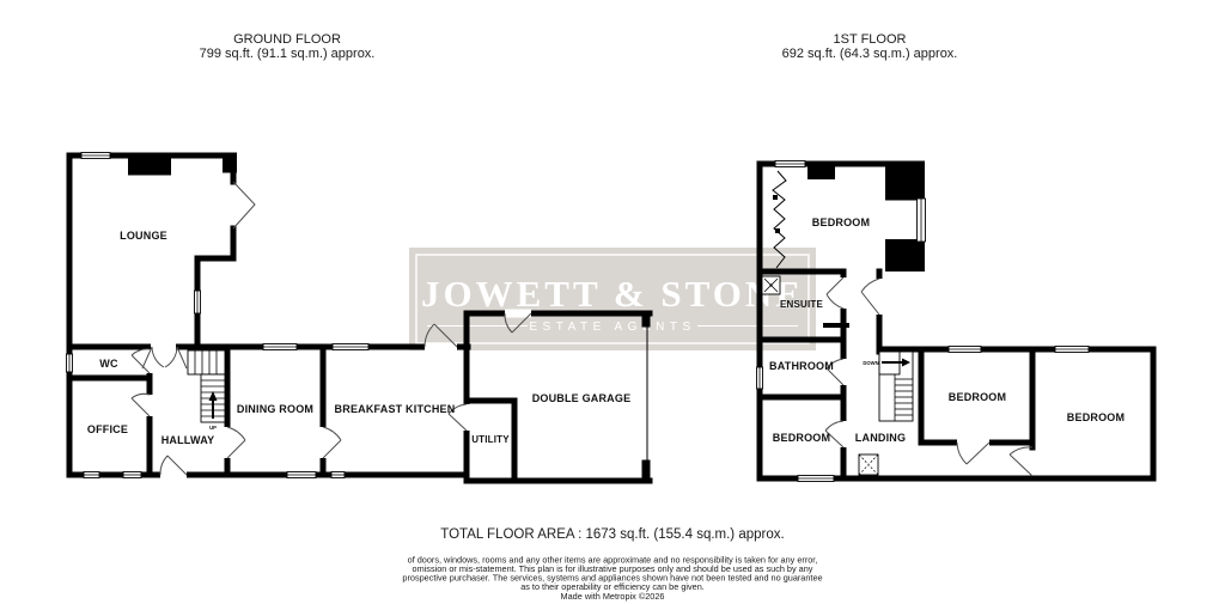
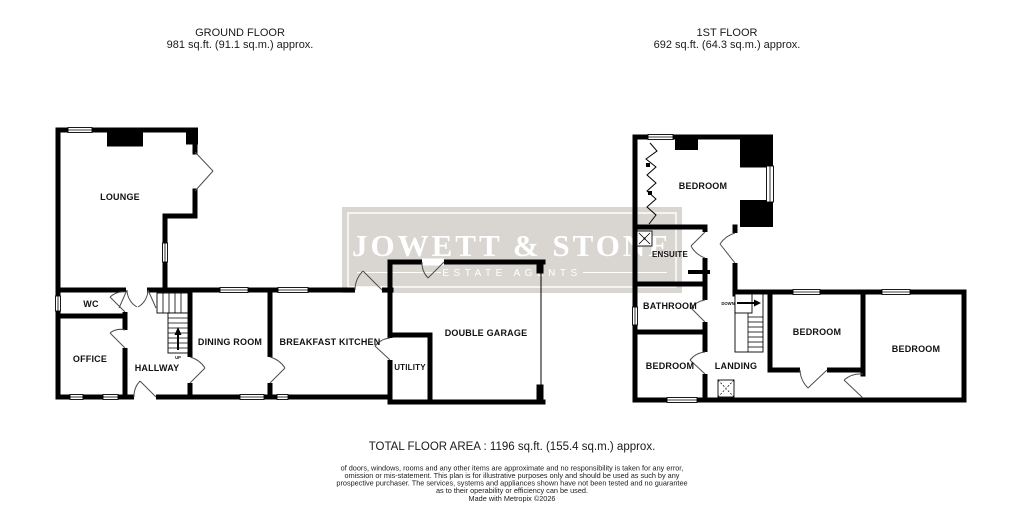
  GROUND FLOOR
- 799 sq.ft. (91.1 sq.m.) approx.
+ 981 sq.ft. (91.1 sq.m.) approx.
  1ST FLOOR
  692 sq.ft. (64.3 sq.m.) approx.
  JOWETT & STOE
  ESTATE AGNTS
  LOUNGE
  WC
  OFFICE
  HALLWAY
  DINING ROOM
  BREAKFAST KITCHEN
  UTILITY
  DOUBLE GARAGE
  BEDROOM
  ENSUITE
  BATHROOM
  BEDROOM
  LANDING
  BEDROOM
  BEDROOM
- TOTAL FLOOR AREA : 1673 sq.ft. (155.4 sq.m.) approx.
+ TOTAL FLOOR AREA : 1196 sq.ft. (155.4 sq.m.) approx.
  of doors, windows, rooms and any other items are approximate and no responsibility is taken for any error,
  omission or mis-statement. This plan is for illustrative purposes only and should be used as such by any
  prospective purchaser. The services, systems and appliances shown have not been tested and no guarantee
- as to their operability or efficiency can be given.
+ as to their operability or efficiency can be used.
  Made with Metropix ©2026
